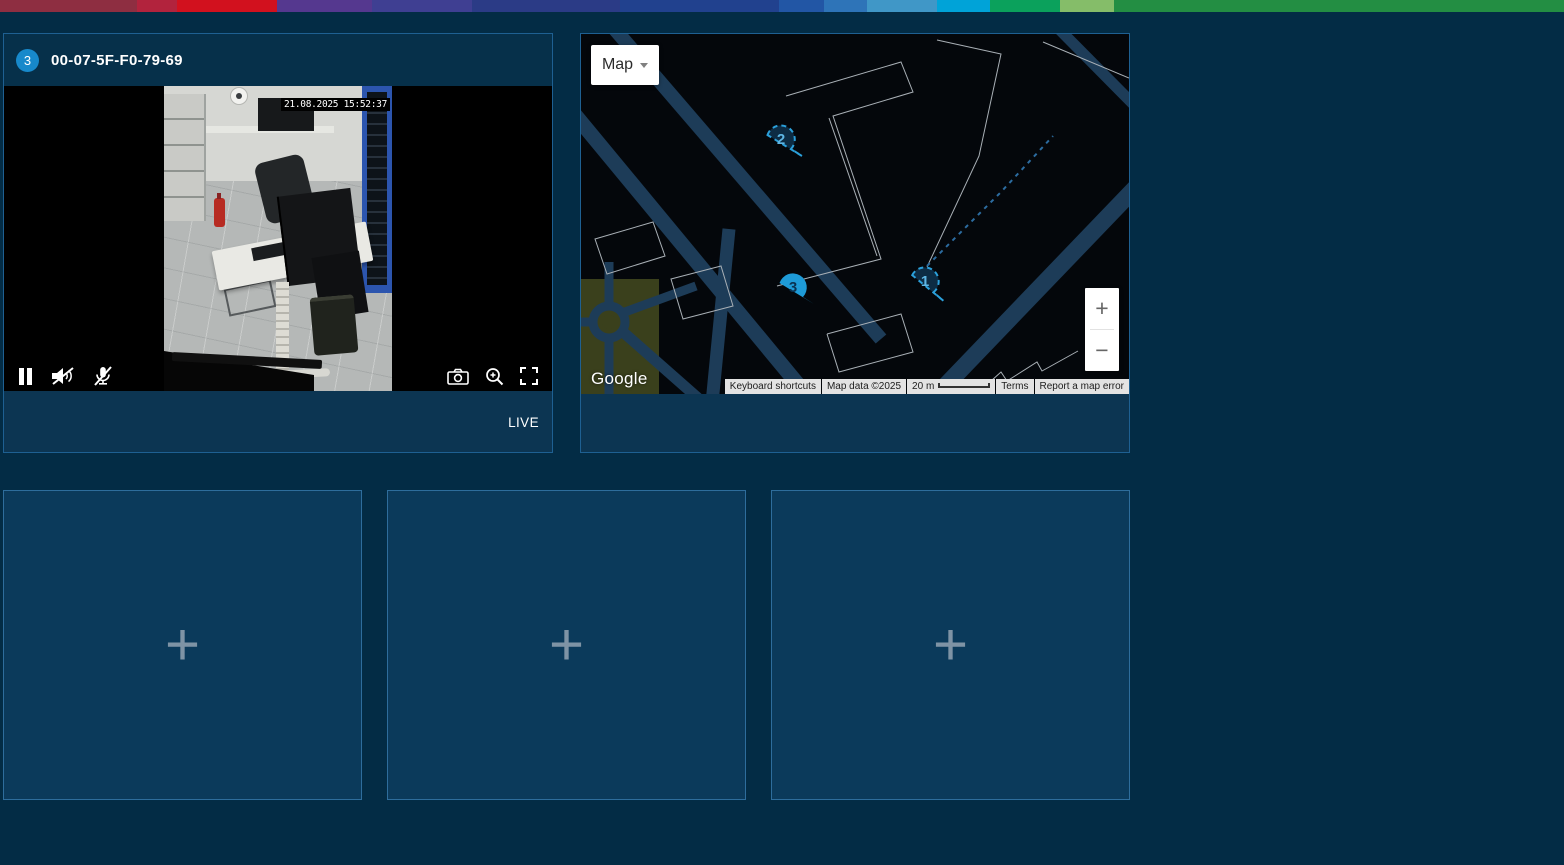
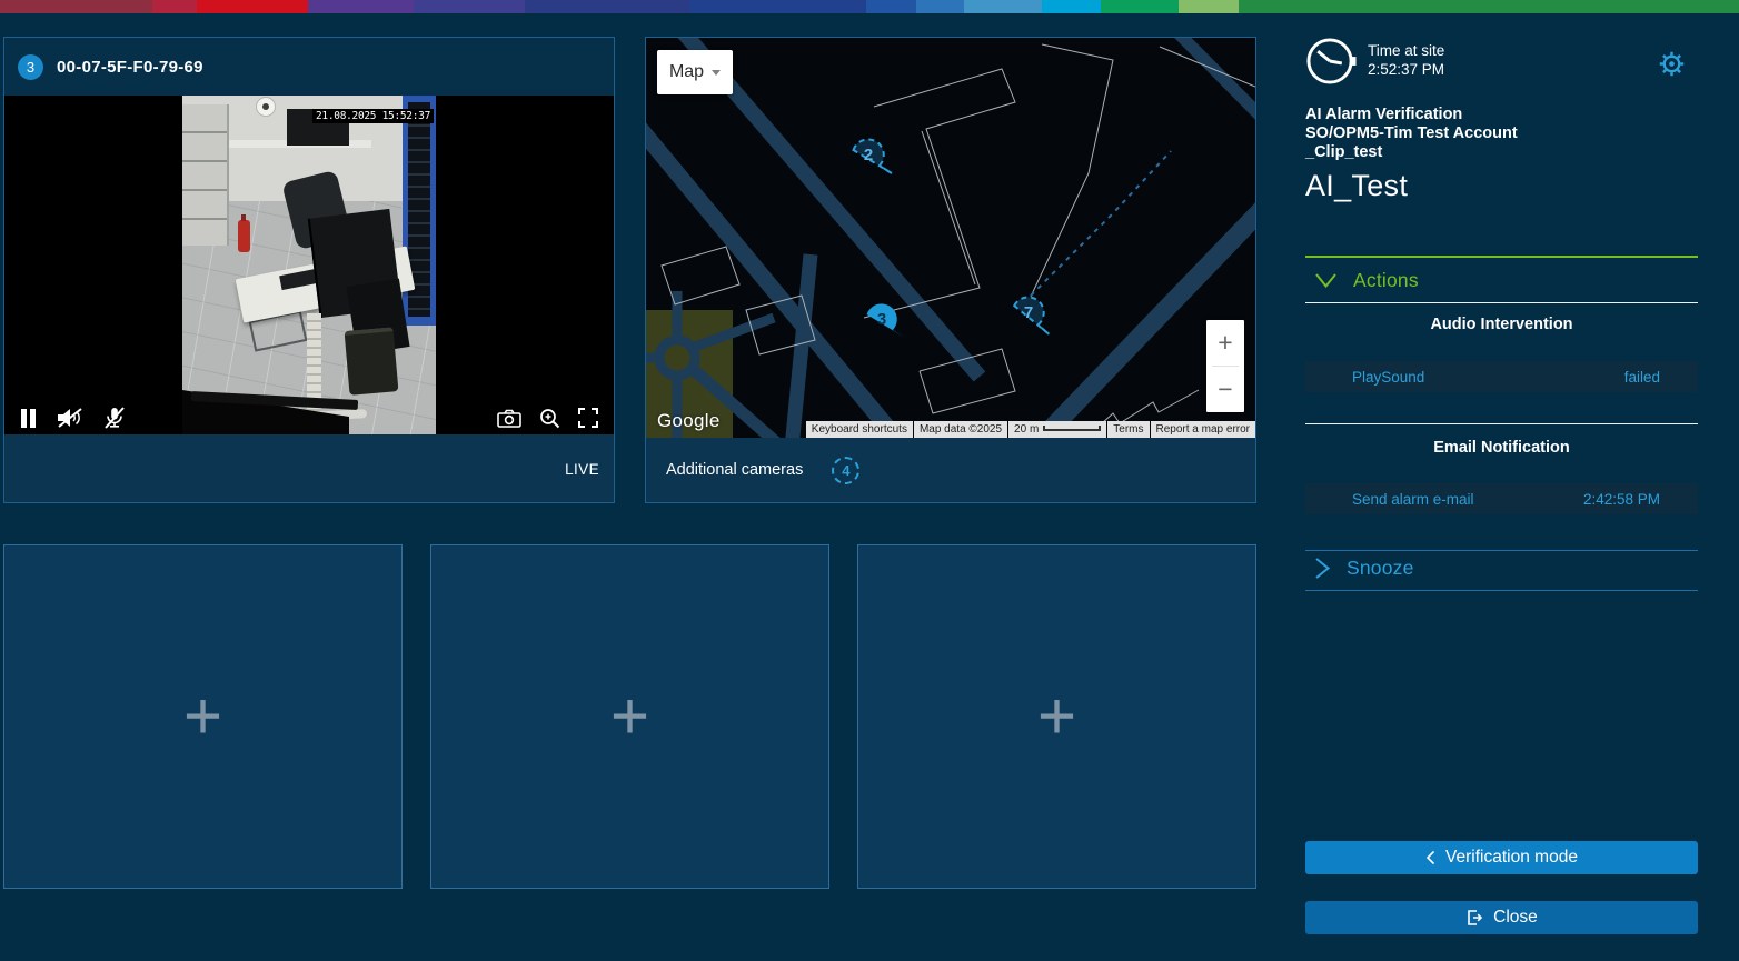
  3
  00-07-5F-F0-79-69
  21.08.2025 15:52:37
  LIVE
  2
  3
- 1
+ 7
  Map
  +
  −
  Google
  Keyboard shortcuts
  Map data ©2025
  20 m
  Terms
  Report a map error
+ Additional cameras
+ 4
  +
  +
  +
+ Time at site
+ 2:52:37 PM
+ AI Alarm Verification
+ SO/OPM5-Tim Test Account
+ _Clip_test
+ AI_Test
+ Actions
+ Audio Intervention
+ PlaySound
+ failed
+ Email Notification
+ Send alarm e-mail
+ 2:42:58 PM
+ Snooze
+ Verification mode
+ Close
